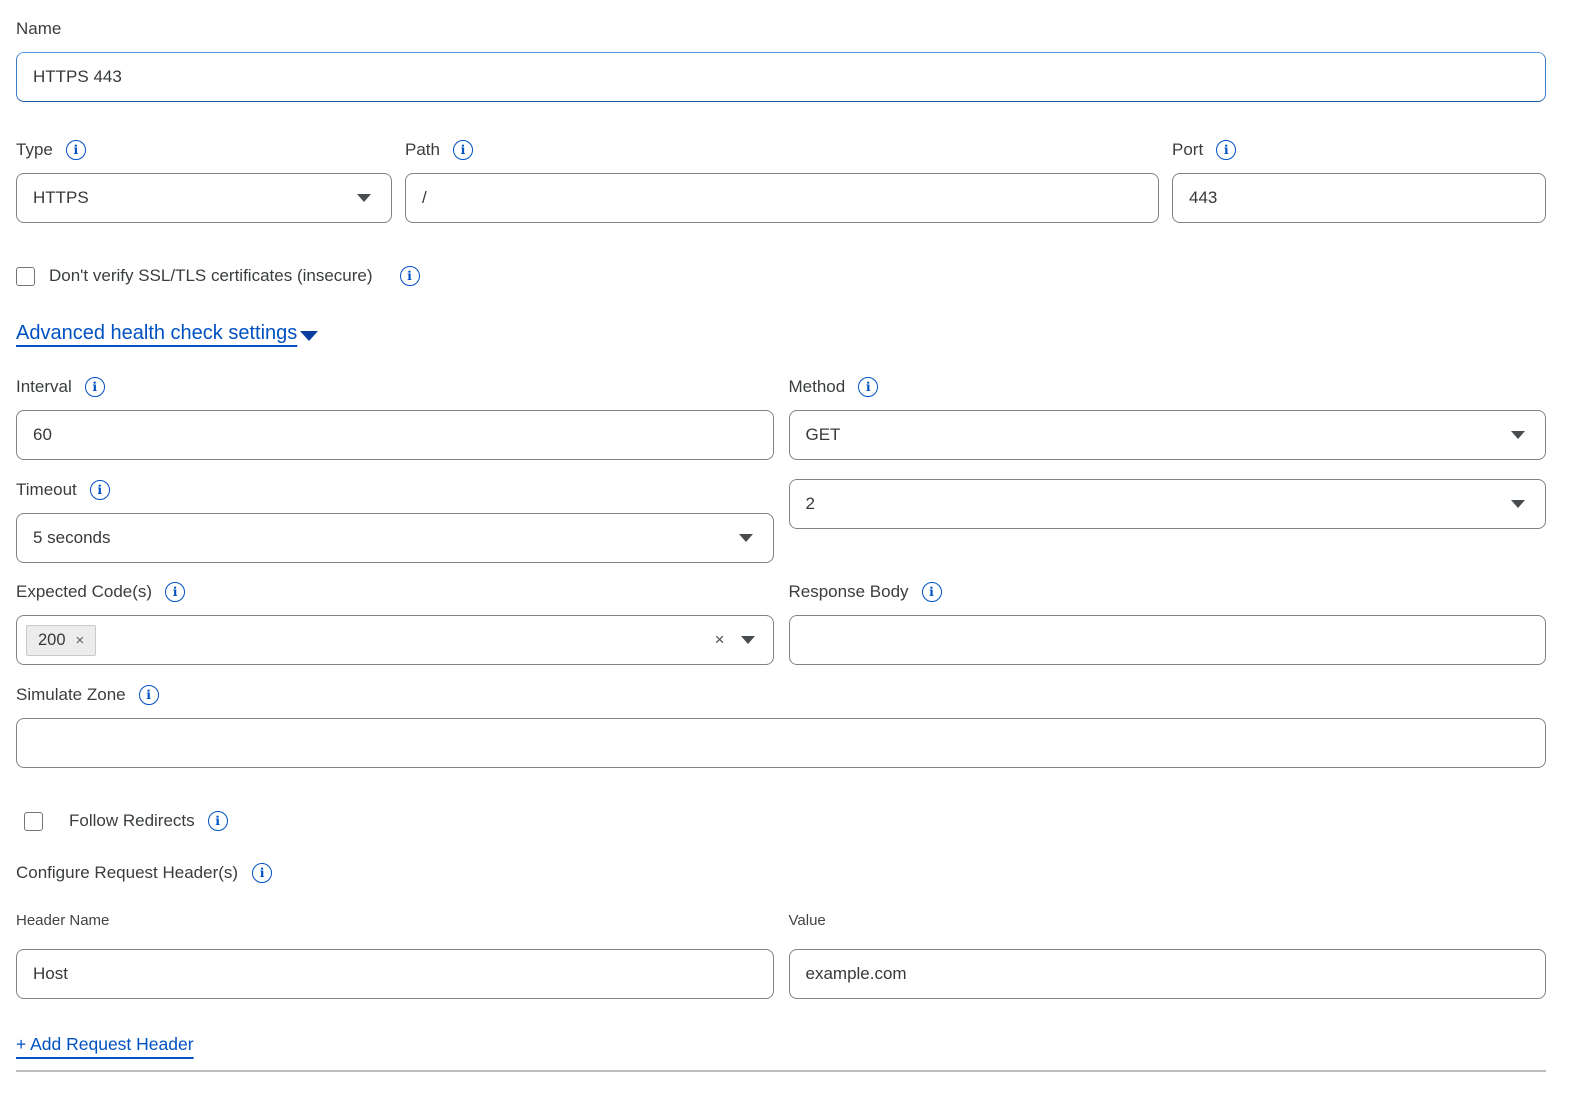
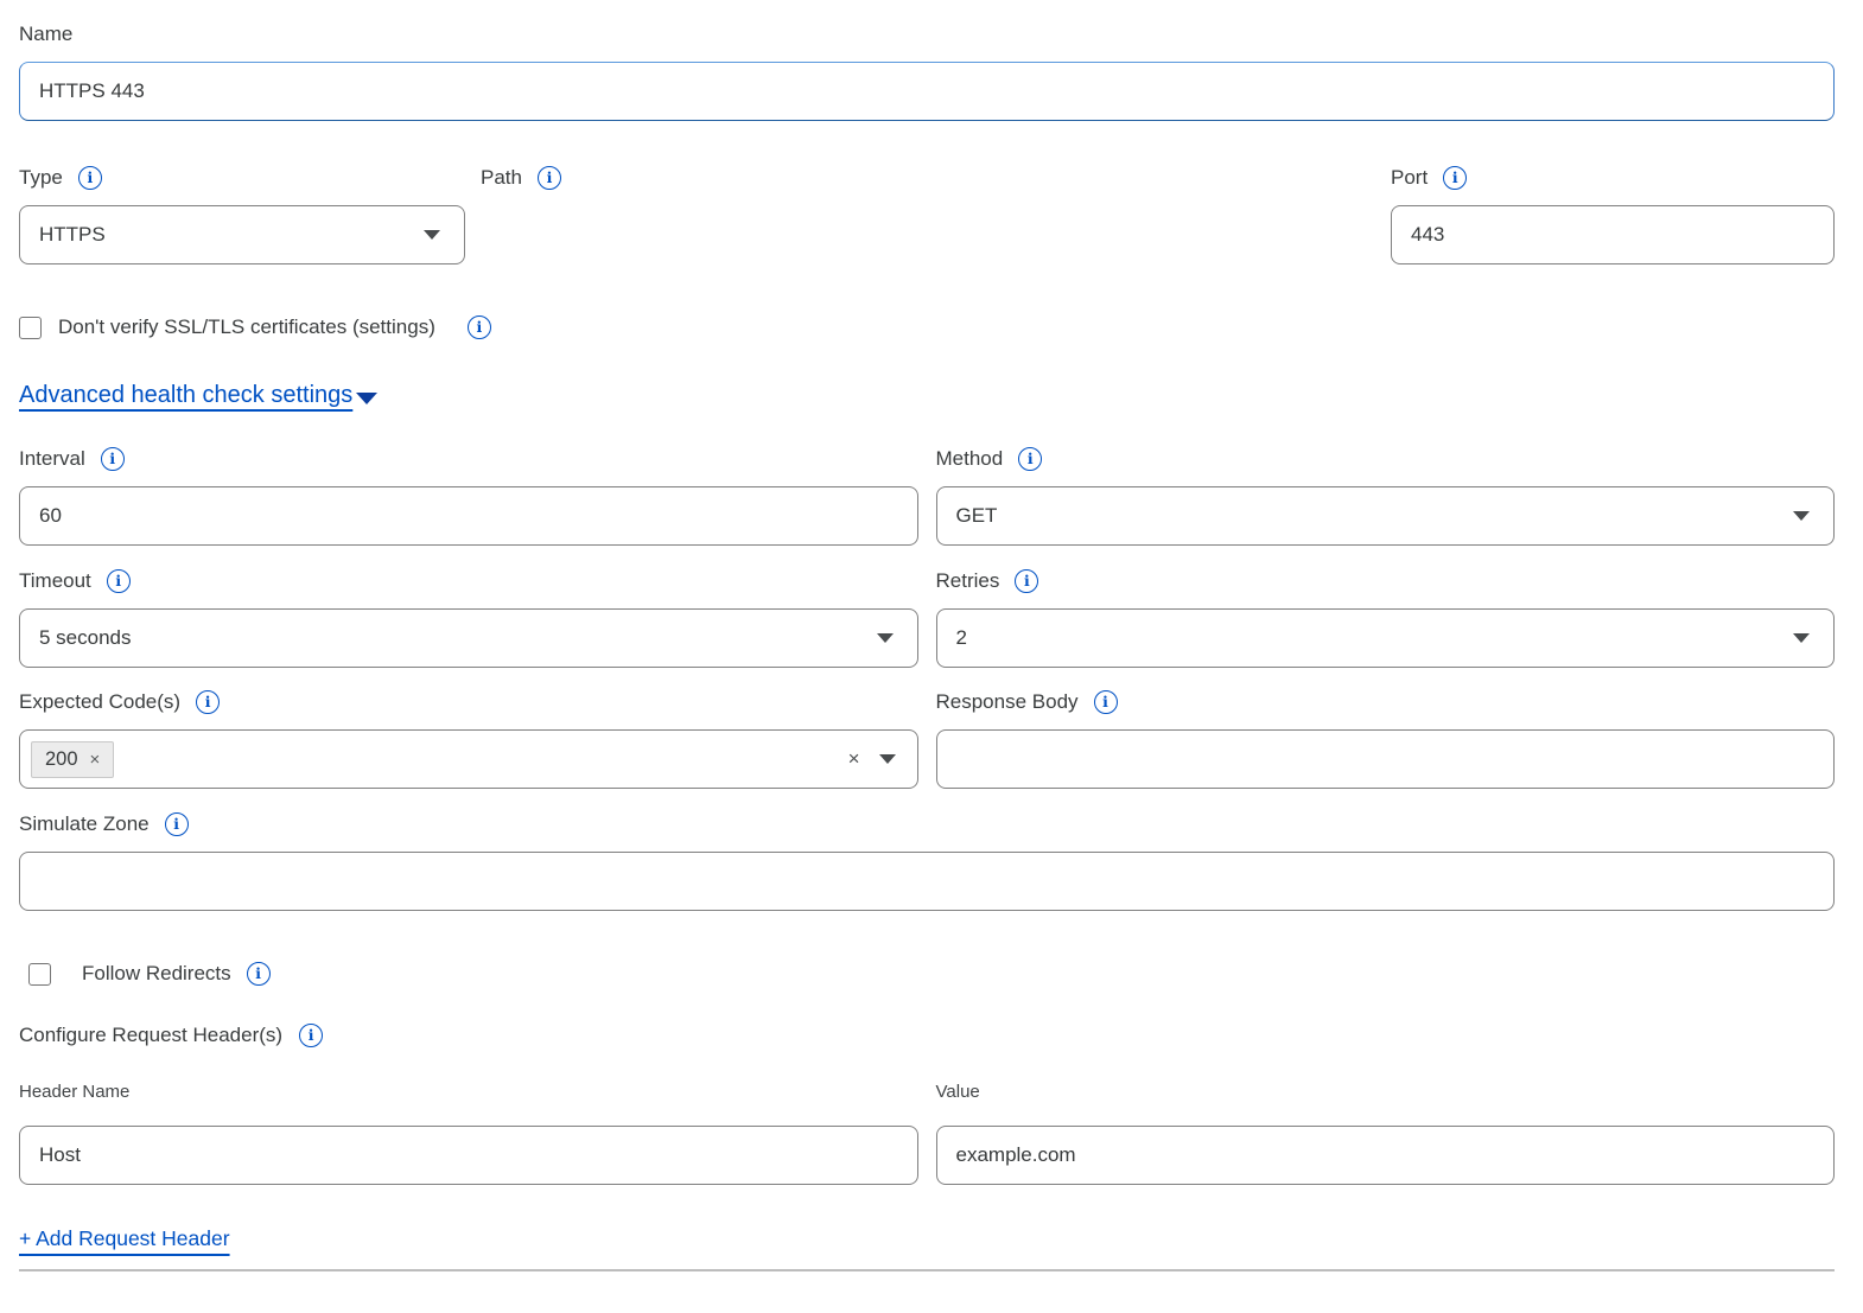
  Name
  HTTPS 443
  Type
  HTTPS
  Path
- /
  Port
  443
- Don't verify SSL/TLS certificates (insecure)
+ Don't verify SSL/TLS certificates (settings)
  Advanced health check settings
  Interval
  60
  Method
  GET
  Timeout
  5 seconds
+ Retries
  2
  Expected Code(s)
  200
  ×
  ×
  Response Body
  Simulate Zone
  Follow Redirects
  Configure Request Header(s)
  Header Name
  Host
  Value
  example.com
  + Add Request Header
